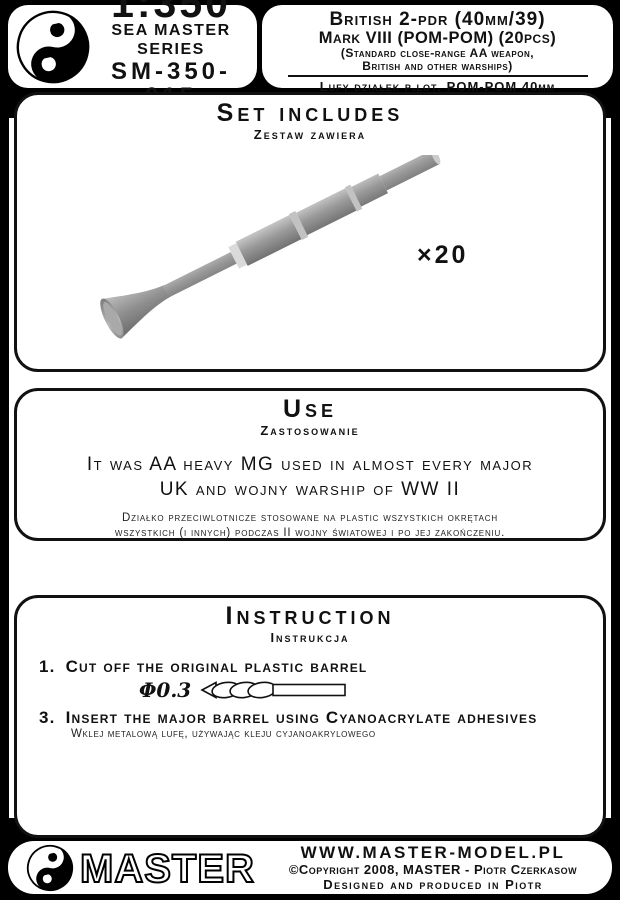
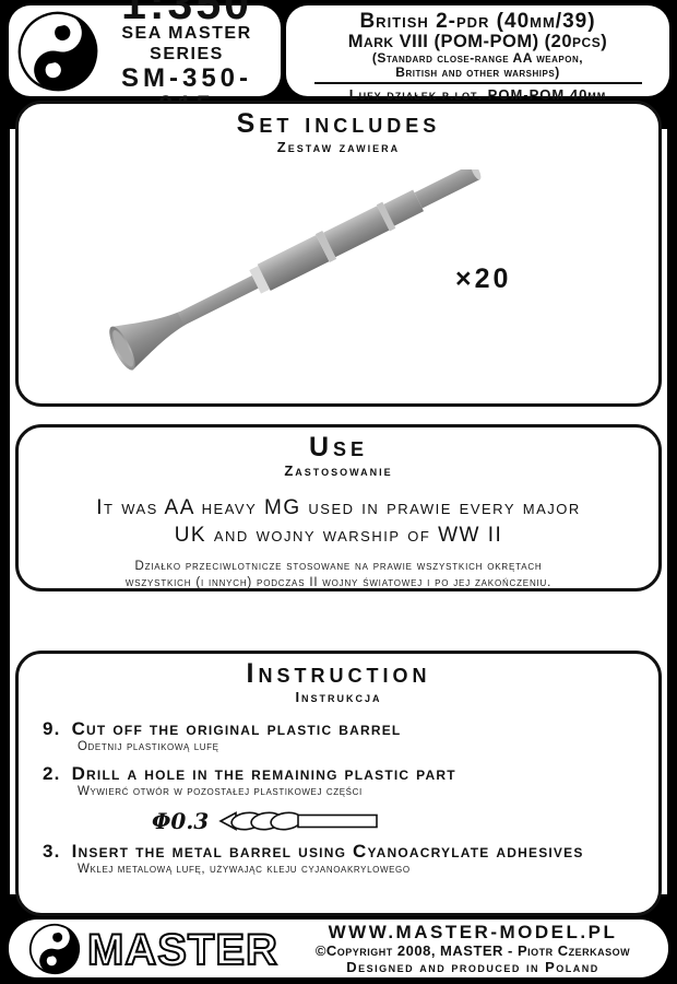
  1:350
  SEA MASTER SERIES
  SM-350-
  British 2-pdr (40mm/39)
  Mark VIII (POM-POM) (20pcs)
  (Standard close-range AA weapon,
  British and other warships)
  Lufy działek p.lot. POM-POM 40mm
  Set includes
  Zestaw zawiera
  ×20
  Use
  Zastosowanie
- It was AA heavy MG used in almost every major
+ It was AA heavy MG used in prawie every major
  UK and wojny warship of WW II
- Działko przeciwlotnicze stosowane na plastic wszystkich okrętach
+ Działko przeciwlotnicze stosowane na prawie wszystkich okrętach
  wszystkich (i innych) podczas II wojny światowej i po jej zakończeniu.
  Instruction
  Instrukcja
- 1. Cut off the original plastic barrel
+ 9. Cut off the original plastic barrel
+ Odetnij plastikową lufę
+ 2. Drill a hole in the remaining plastic part
+ Wywierć otwór w pozostałej plastikowej części
  Φ0.3
- 3. Insert the major barrel using Cyanoacrylate adhesives
+ 3. Insert the metal barrel using Cyanoacrylate adhesives
  Wklej metalową lufę, używając kleju cyjanoakrylowego
  MASTER
  WWW.MASTER-MODEL.PL
  ©Copyright 2008, MASTER - Piotr Czerkasow
- Designed and produced in Piotr
+ Designed and produced in Poland
